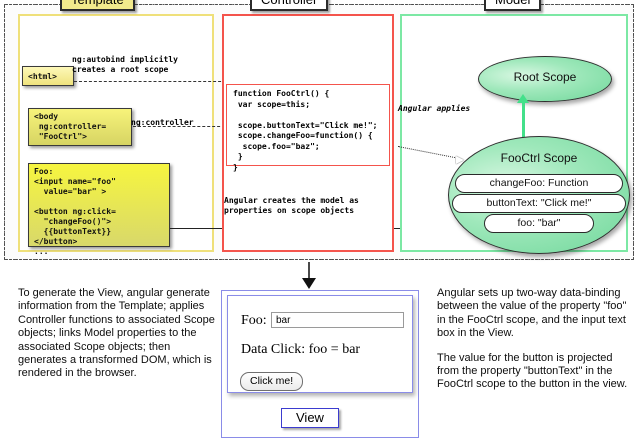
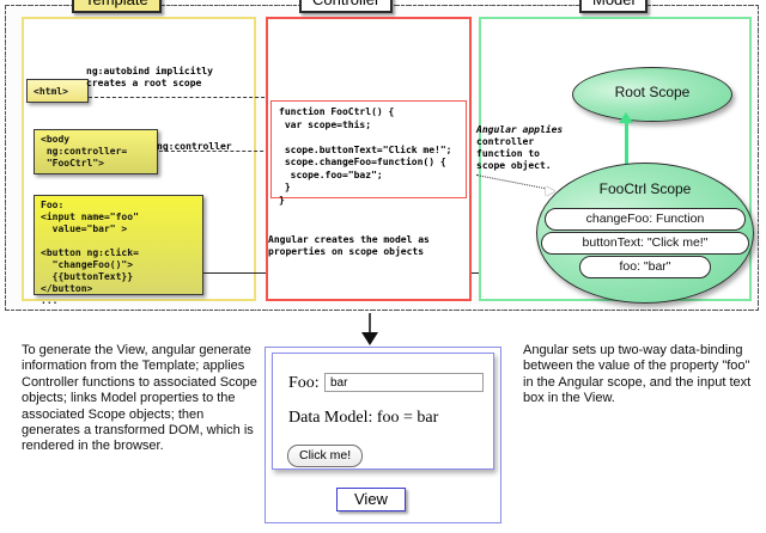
  <html>
  <body
  ng:controller=
  "FooCtrl">
  Foo:
  <input name="foo"
  value="bar" >
  <button ng:click=
  "changeFoo()">
  {{buttonText}}
  </button>
  ...
  ng:autobind implicitly
  creates a root scope
  ng:controller
  function FooCtrl() {
  var scope=this;
  scope.buttonText="Click me!";
  scope.changeFoo=function() {
  scope.foo="baz";
  }
  }
  Angular creates the model as
  properties on scope objects
  Angular applies
+ controller
+ function to
+ scope object.
  Root Scope
  FooCtrl Scope
  changeFoo: Function
  buttonText: "Click me!"
  foo: "bar"
  To generate the View, angular generate information from the Template; applies Controller functions to associated Scope objects; links Model properties to the associated Scope objects; then generates a transformed DOM, which is rendered in the browser.
- Angular sets up two-way data-binding between the value of the property "foo" in the FooCtrl scope, and the input text box in the View.
+ Angular sets up two-way data-binding between the value of the property "foo" in the Angular scope, and the input text box in the View.
- The value for the button is projected from the property "buttonText" in the FooCtrl scope to the button in the view.
  Foo:
  bar
- Data Click: foo = bar
+ Data Model: foo = bar
  Click me!
  View
